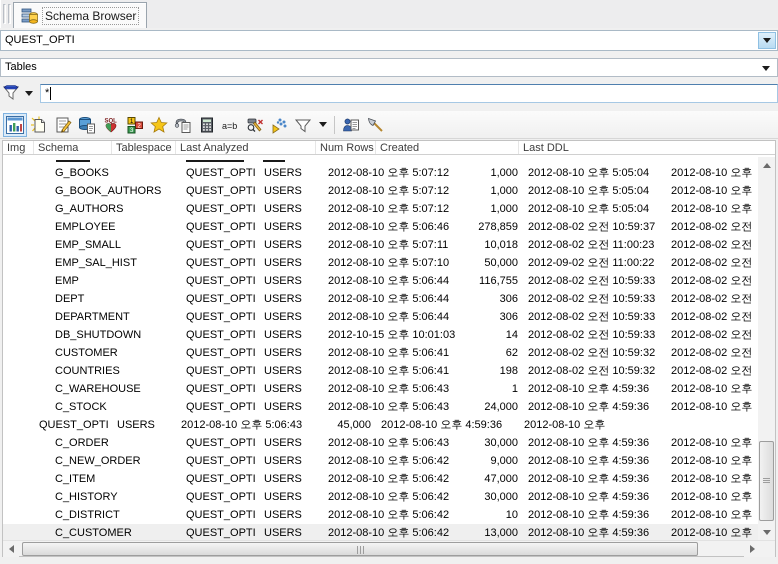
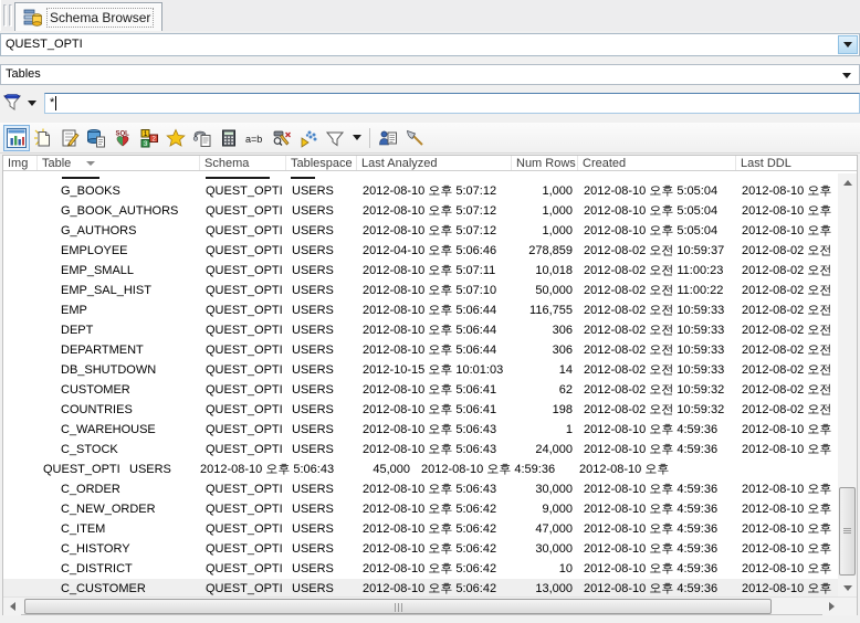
  Schema Browser
  QUEST_OPTI
  Tables
  *
  a=b
  Img
+ Table
  Schema
  Tablespace
  Last Analyzed
  Num Rows
  Created
  Last DDL
  G_BOOKS
  QUEST_OPTI
  USERS
  2012-08-10 오후 5:07:12
  1,000
  2012-08-10 오후 5:05:04
  2012-08-10 오후
  G_BOOK_AUTHORS
  QUEST_OPTI
  USERS
  2012-08-10 오후 5:07:12
  1,000
  2012-08-10 오후 5:05:04
  2012-08-10 오후
  G_AUTHORS
  QUEST_OPTI
  USERS
  2012-08-10 오후 5:07:12
  1,000
  2012-08-10 오후 5:05:04
  2012-08-10 오후
  EMPLOYEE
  QUEST_OPTI
  USERS
- 2012-08-10 오후 5:06:46
+ 2012-04-10 오후 5:06:46
  278,859
  2012-08-02 오전 10:59:37
  2012-08-02 오전
  EMP_SMALL
  QUEST_OPTI
  USERS
  2012-08-10 오후 5:07:11
  10,018
  2012-08-02 오전 11:00:23
  2012-08-02 오전
  EMP_SAL_HIST
  QUEST_OPTI
  USERS
  2012-08-10 오후 5:07:10
  50,000
- 2012-09-02 오전 11:00:22
+ 2012-08-02 오전 11:00:22
  2012-08-02 오전
  EMP
  QUEST_OPTI
  USERS
  2012-08-10 오후 5:06:44
  116,755
  2012-08-02 오전 10:59:33
  2012-08-02 오전
  DEPT
  QUEST_OPTI
  USERS
  2012-08-10 오후 5:06:44
  306
  2012-08-02 오전 10:59:33
  2012-08-02 오전
  DEPARTMENT
  QUEST_OPTI
  USERS
  2012-08-10 오후 5:06:44
  306
  2012-08-02 오전 10:59:33
  2012-08-02 오전
  DB_SHUTDOWN
  QUEST_OPTI
  USERS
  2012-10-15 오후 10:01:03
  14
  2012-08-02 오전 10:59:33
  2012-08-02 오전
  CUSTOMER
  QUEST_OPTI
  USERS
  2012-08-10 오후 5:06:41
  62
  2012-08-02 오전 10:59:32
  2012-08-02 오전
  COUNTRIES
  QUEST_OPTI
  USERS
  2012-08-10 오후 5:06:41
  198
  2012-08-02 오전 10:59:32
  2012-08-02 오전
  C_WAREHOUSE
  QUEST_OPTI
  USERS
  2012-08-10 오후 5:06:43
  1
  2012-08-10 오후 4:59:36
  2012-08-10 오후
  C_STOCK
  QUEST_OPTI
  USERS
  2012-08-10 오후 5:06:43
  24,000
  2012-08-10 오후 4:59:36
  2012-08-10 오후
  QUEST_OPTI
  USERS
  2012-08-10 오후 5:06:43
  45,000
  2012-08-10 오후 4:59:36
  2012-08-10 오후
  C_ORDER
  QUEST_OPTI
  USERS
  2012-08-10 오후 5:06:43
  30,000
  2012-08-10 오후 4:59:36
  2012-08-10 오후
  C_NEW_ORDER
  QUEST_OPTI
  USERS
  2012-08-10 오후 5:06:42
  9,000
  2012-08-10 오후 4:59:36
  2012-08-10 오후
  C_ITEM
  QUEST_OPTI
  USERS
  2012-08-10 오후 5:06:42
  47,000
  2012-08-10 오후 4:59:36
  2012-08-10 오후
  C_HISTORY
  QUEST_OPTI
  USERS
  2012-08-10 오후 5:06:42
  30,000
  2012-08-10 오후 4:59:36
  2012-08-10 오후
  C_DISTRICT
  QUEST_OPTI
  USERS
  2012-08-10 오후 5:06:42
  10
  2012-08-10 오후 4:59:36
  2012-08-10 오후
  C_CUSTOMER
  QUEST_OPTI
  USERS
  2012-08-10 오후 5:06:42
  13,000
  2012-08-10 오후 4:59:36
  2012-08-10 오후
